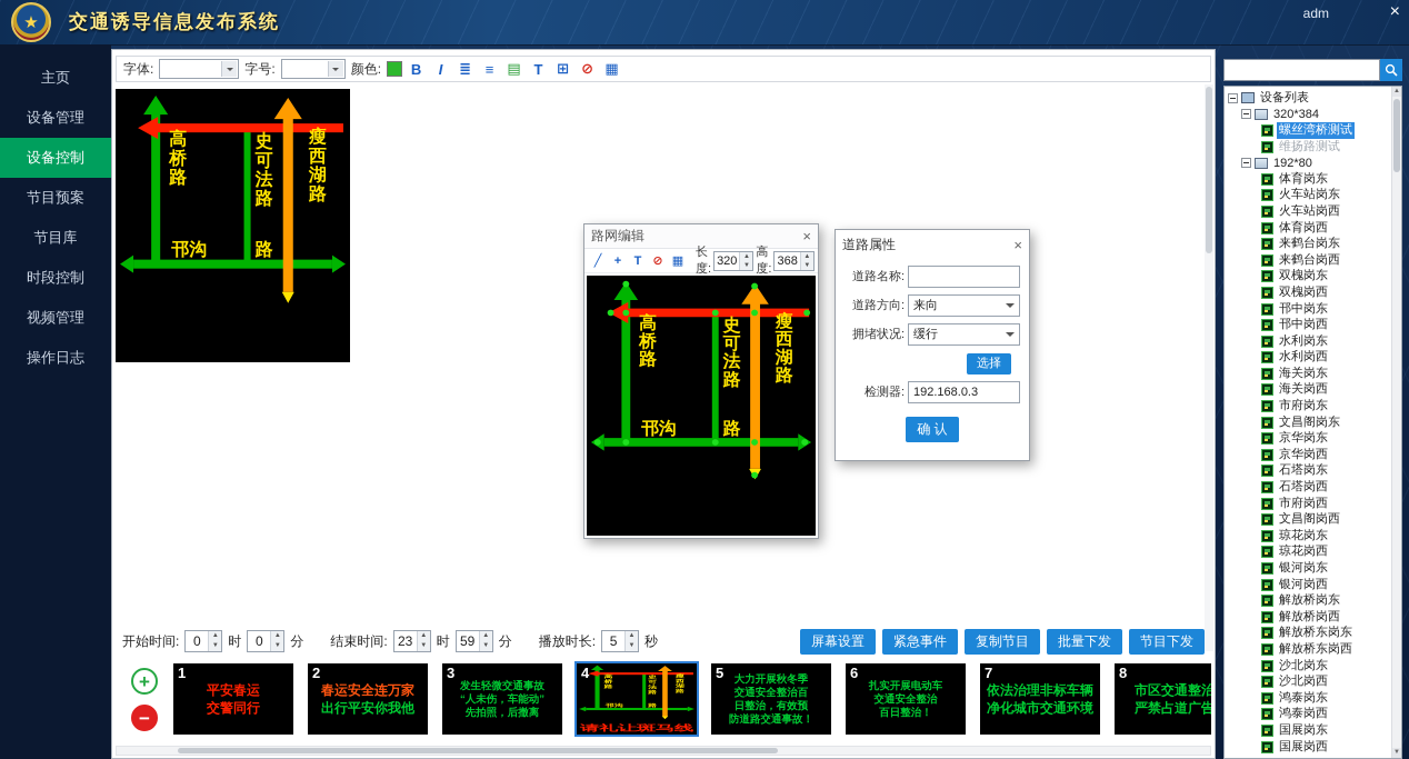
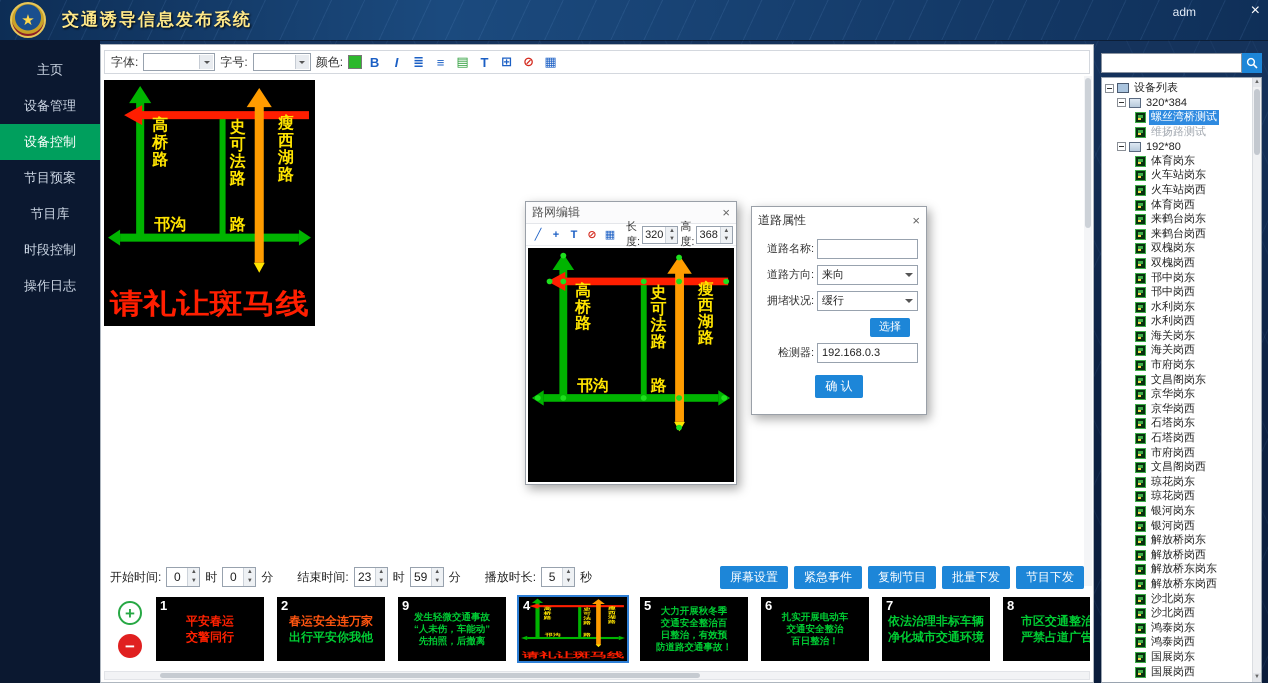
  ★
  交通诱导信息发布系统
  adm
  ×
  主页
  设备管理
  设备控制
  节目预案
  节目库
  时段控制
- 视频管理
  操作日志
  字体:
  字号:
  颜色:
  B
  I
  ≣
  ≡
  ▤
  T
  ⊞
  ⊘
  ▦
  高桥路
  史可法路
  瘦西湖路
  邗沟
  路
+ 请礼让斑马线
  路网编辑
  ×
  ╱
  +
  T
  ⊘
  ▦
  长度:
  320
  高度:
  368
  高桥路
  史可法路
  瘦西湖路
  邗沟
  路
  道路属性
  ×
  道路名称:
  道路方向:
  来向
  拥堵状况:
  缓行
  选择
  检测器:
  192.168.0.3
  确 认
  开始时间:
  0
  时
  0
  分
  结束时间:
  23
  时
  59
  分
  播放时长:
  5
  秒
  屏幕设置
  紧急事件
  复制节目
  批量下发
  节目下发
  +
  −
  1
  平安春运
  交警同行
  2
  春运安全连万家
  出行平安你我他
- 3
+ 9
  发生轻微交通事故
  “人未伤，车能动”
  先拍照，后撤离
  4
  5
  大力开展秋冬季
  交通安全整治百
  日整治，有效预
  防道路交通事故！
  6
  扎实开展电动车
  交通安全整治
  百日整治！
  7
  依法治理非标车辆
  净化城市交通环境
  8
  市区交通整治
  严禁占道广告
  设备列表
  320*384
  螺丝湾桥测试
  维扬路测试
  192*80
  体育岗东
  火车站岗东
  火车站岗西
  体育岗西
  来鹤台岗东
  来鹤台岗西
  双槐岗东
  双槐岗西
  邗中岗东
  邗中岗西
  水利岗东
  水利岗西
  海关岗东
  海关岗西
  市府岗东
  文昌阁岗东
  京华岗东
  京华岗西
  石塔岗东
  石塔岗西
  市府岗西
  文昌阁岗西
  琼花岗东
  琼花岗西
  银河岗东
  银河岗西
  解放桥岗东
  解放桥岗西
  解放桥东岗东
  解放桥东岗西
  沙北岗东
  沙北岗西
  鸿泰岗东
  鸿泰岗西
  国展岗东
  国展岗西
